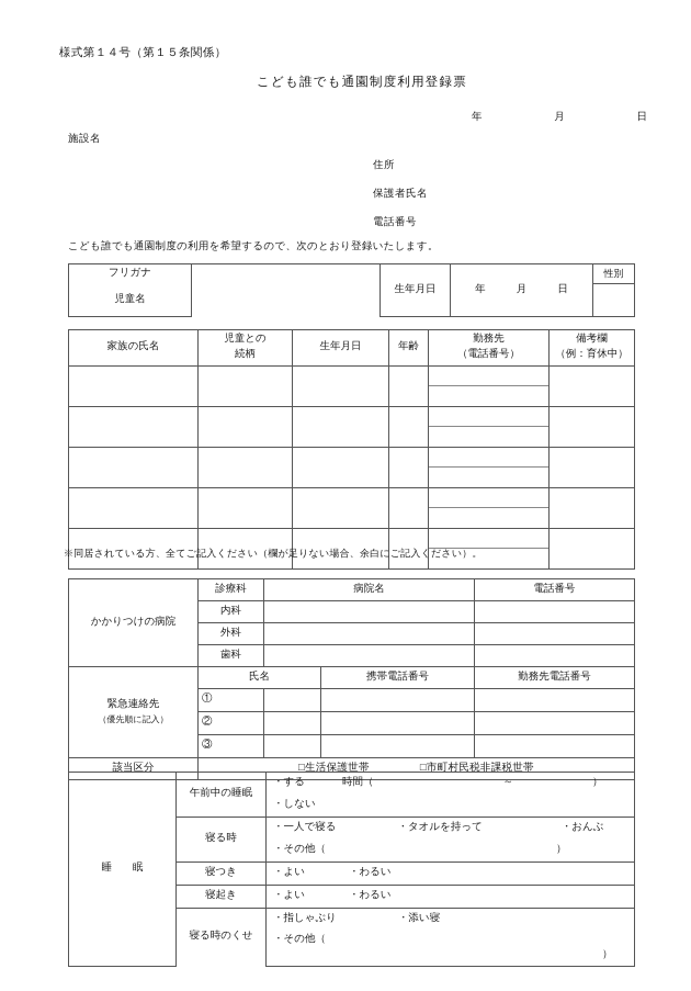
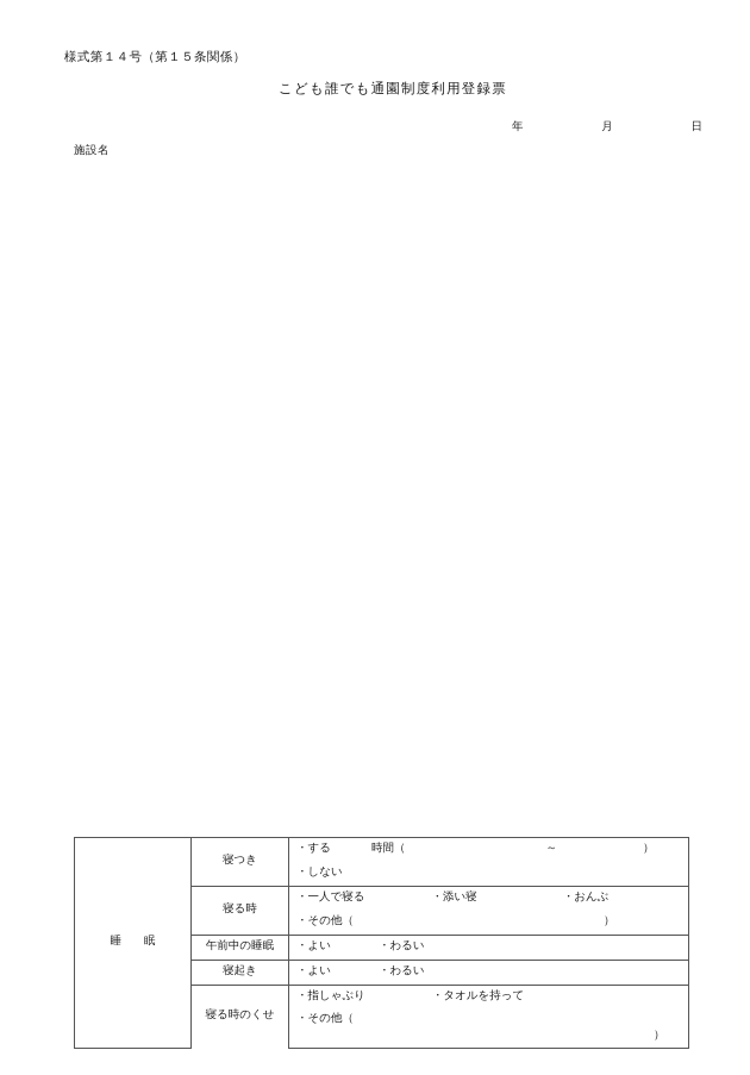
  様式第１４号（第１５条関係）
  こども誰でも通園制度利用登録票
  年
  月
  日
  施設名
- 住所
- 保護者氏名
- 電話番号
- こども誰でも通園制度の利用を希望するので、次のとおり登録いたします。
- フリガナ		生年月日	年 月 日	性別
- 児童名
- 家族の氏名	児童との 続柄	生年月日	年齢	勤務先 （電話番号）	備考欄 （例：育休中）
- ※同居されている方、全てご記入ください（欄が足りない場合、余白にご記入ください）。
- かかりつけの病院	診療科	病院名	電話番号
- 内科
- 外科
- 歯科
- 緊急連絡先 （優先順に記入）	氏名	携帯電話番号	勤務先電話番号
- ①
- ②
- ③
- 該当区分	□生活保護世帯 □市町村民税非課税世帯
- 睡 眠	午前中の睡眠	・する 時間（ ～ ）
+ 睡 眠	寝つき	・する 時間（ ～ ）
  ・しない
- 寝る時	・一人で寝る ・タオルを持って ・おんぶ
+ 寝る時	・一人で寝る ・添い寝 ・おんぶ
  ・その他（ ）
- 寝つき	・よい ・わるい
+ 午前中の睡眠	・よい ・わるい
  寝起き	・よい ・わるい
- 寝る時のくせ	・指しゃぶり ・添い寝
+ 寝る時のくせ	・指しゃぶり ・タオルを持って
  ・その他（）
